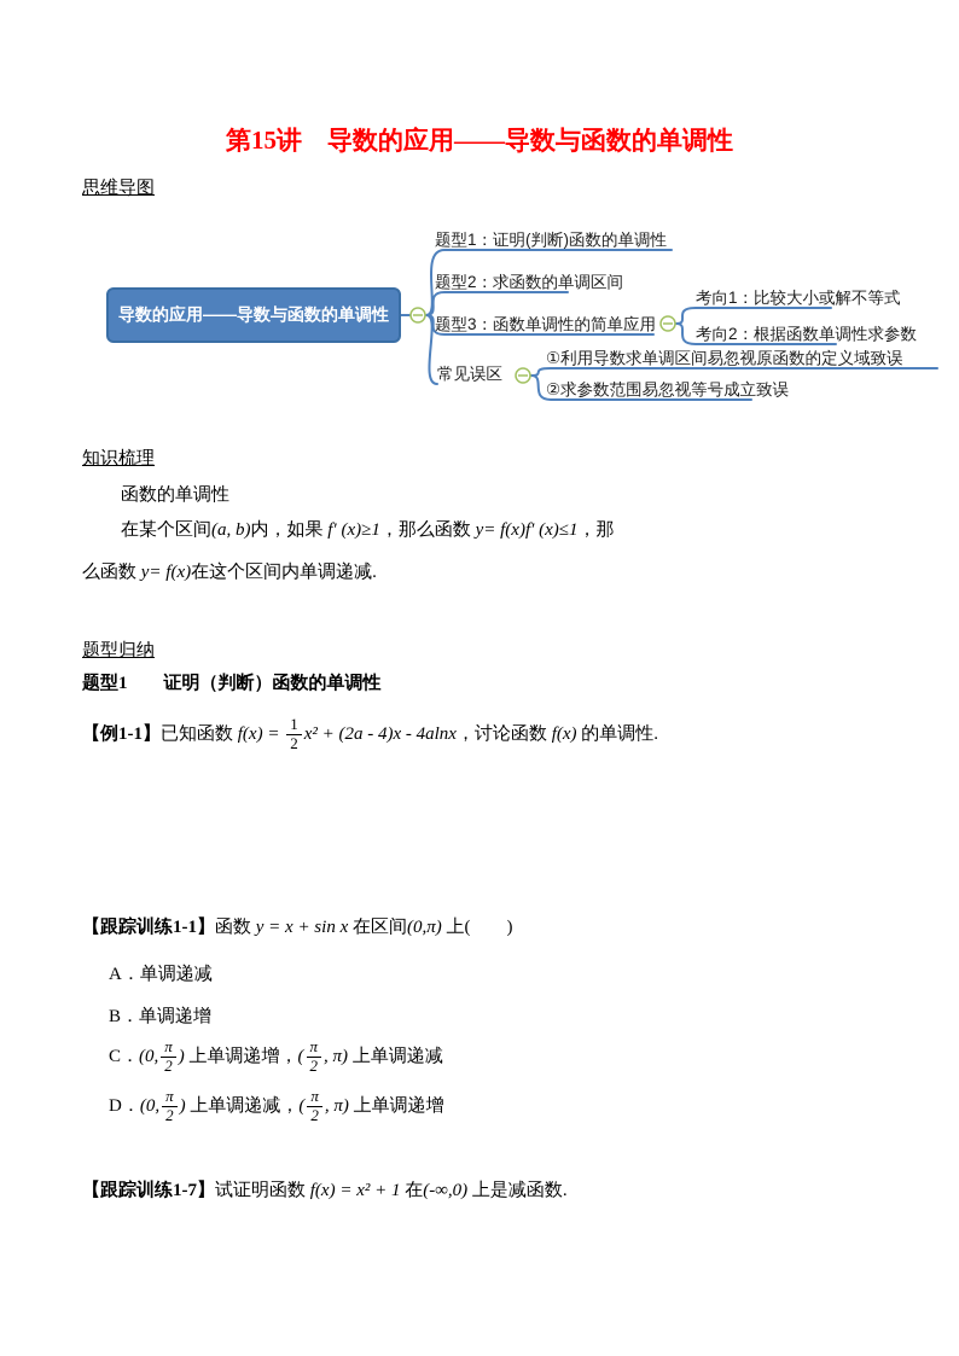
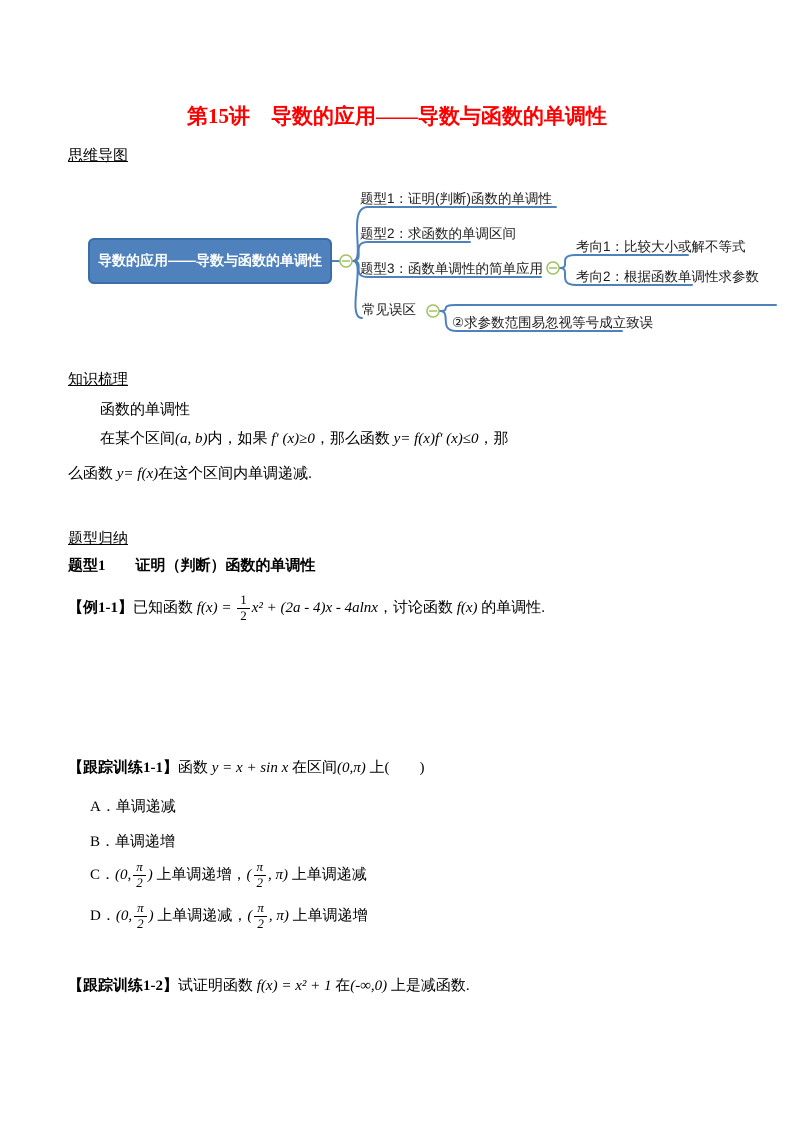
  第15讲 导数的应用——导数与函数的单调性
  思维导图
  导数的应用——导数与函数的单调性
  题型1：证明(判断)函数的单调性
  题型2：求函数的单调区间
  题型3：函数单调性的简单应用
  常见误区
  考向1：比较大小或解不等式
  考向2：根据函数单调性求参数
- ①利用导数求单调区间易忽视原函数的定义域致误
  ②求参数范围易忽视等号成立致误
  知识梳理
  函数的单调性
  在某个区间
  (a, b)
  内，如果
- f′ (x)≥1
+ f′ (x)≥0
  ，那么函数
  y= f(x)
- f′ (x)≤1
+ f′ (x)≤0
  ，那
  么函数
  y= f(x)
  在这个区间内单调递减.
  题型归纳
  题型1
  证明（判断）函数的单调性
  【例1-1】
  已知函数
  f(x) =
  1
  2
  x² + (2a - 4)x - 4alnx
  ，讨论函数
  f(x)
  的单调性.
  【跟踪训练1-1】
  函数
  y = x + sin x
  在区间
  (0,π)
  上( )
  A．单调递减
  B．单调递增
  C．
  (0,
  π
  2
  )
  上单调递增，
  (
  π
  2
  , π)
  上单调递减
  D．
  (0,
  π
  2
  )
  上单调递减，
  (
  π
  2
  , π)
  上单调递增
- 【跟踪训练1-7】
+ 【跟踪训练1-2】
  试证明函数
  f(x) = x² + 1
  在
  (-∞,0)
  上是减函数.
